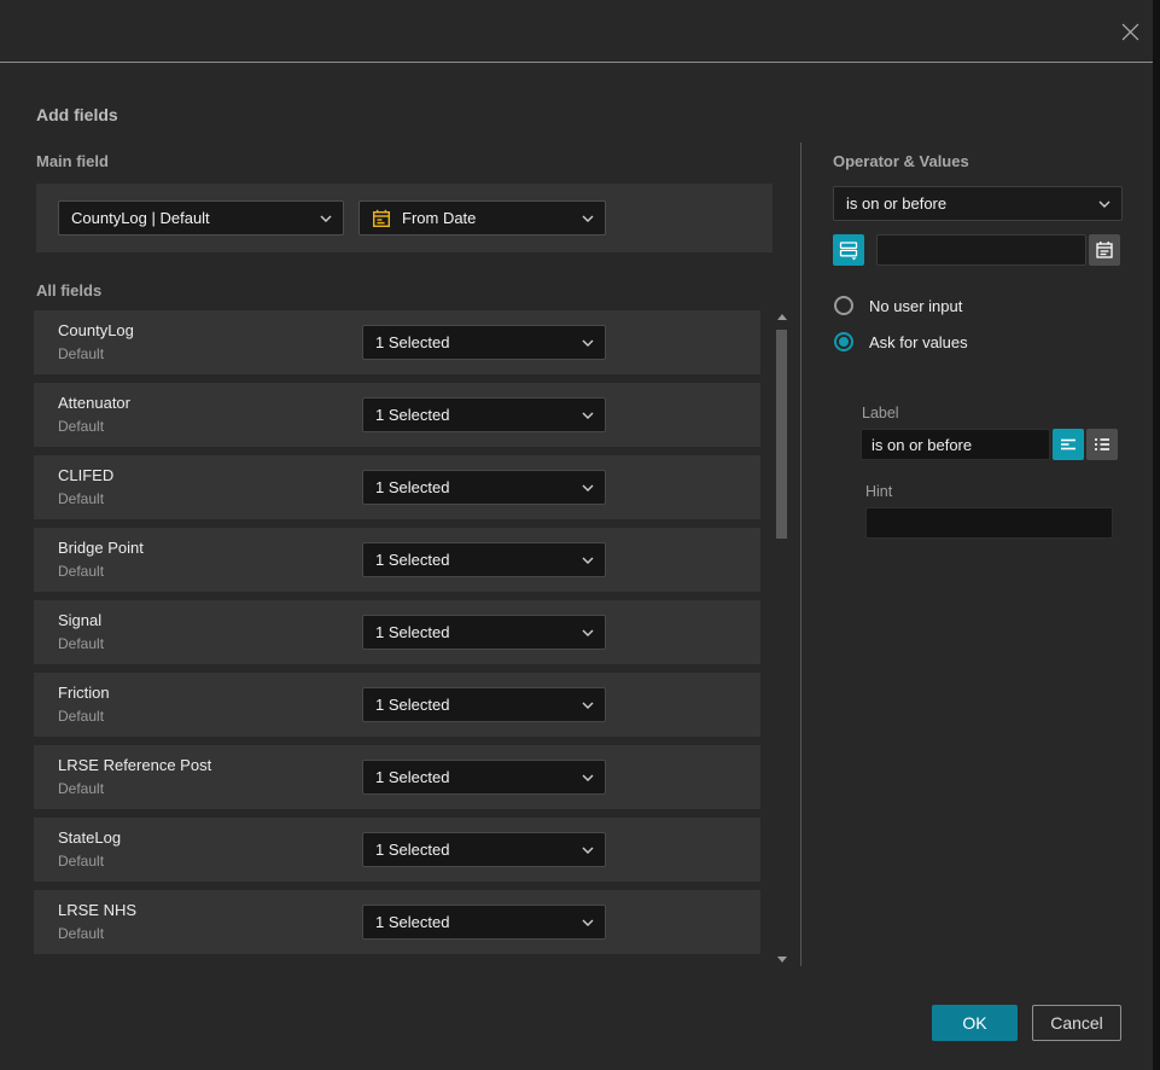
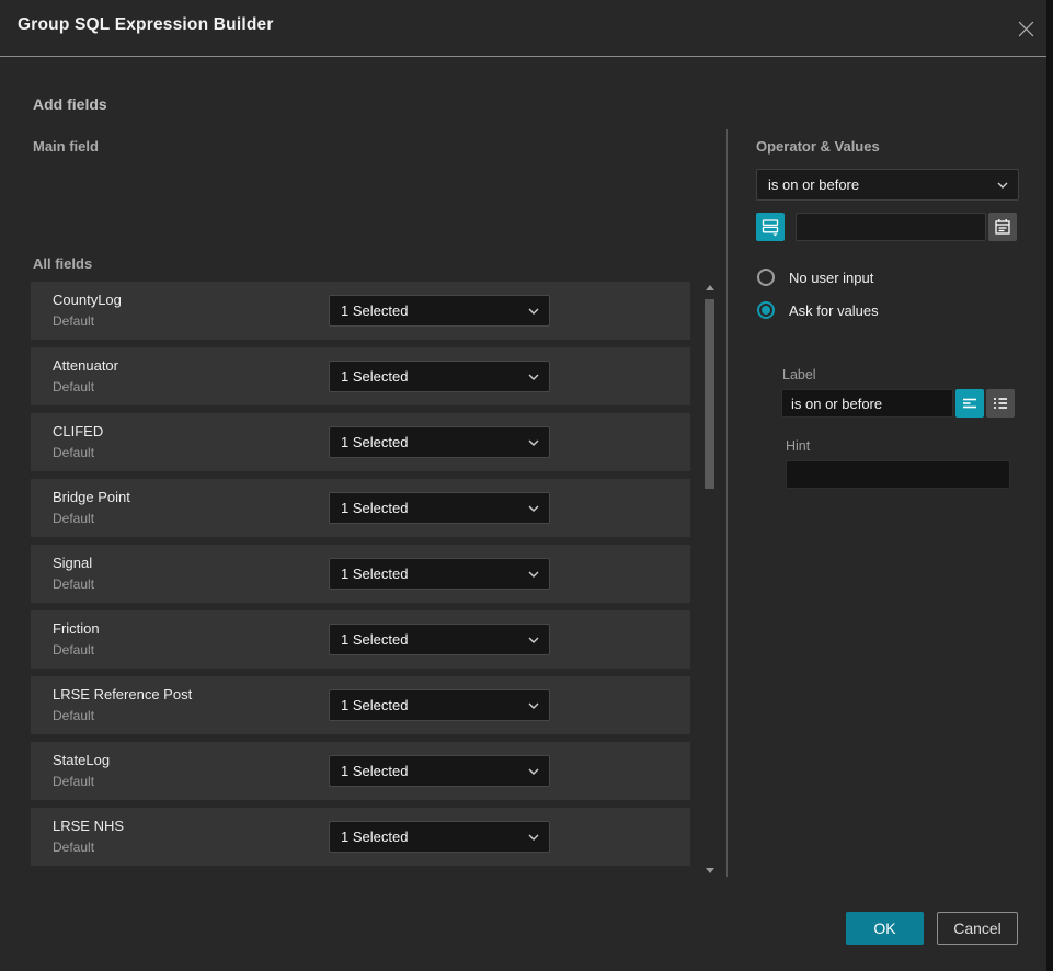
+ Group SQL Expression Builder
  Add fields
  Main field
- CountyLog | Default
- From Date
  All fields
  CountyLog
  Default
  1 Selected
  Attenuator
  Default
  1 Selected
  CLIFED
  Default
  1 Selected
  Bridge Point
  Default
  1 Selected
  Signal
  Default
  1 Selected
  Friction
  Default
  1 Selected
  LRSE Reference Post
  Default
  1 Selected
  StateLog
  Default
  1 Selected
  LRSE NHS
  Default
  1 Selected
  Operator & Values
  is on or before
  No user input
  Ask for values
  Label
  is on or before
  Hint
  OK
  Cancel
